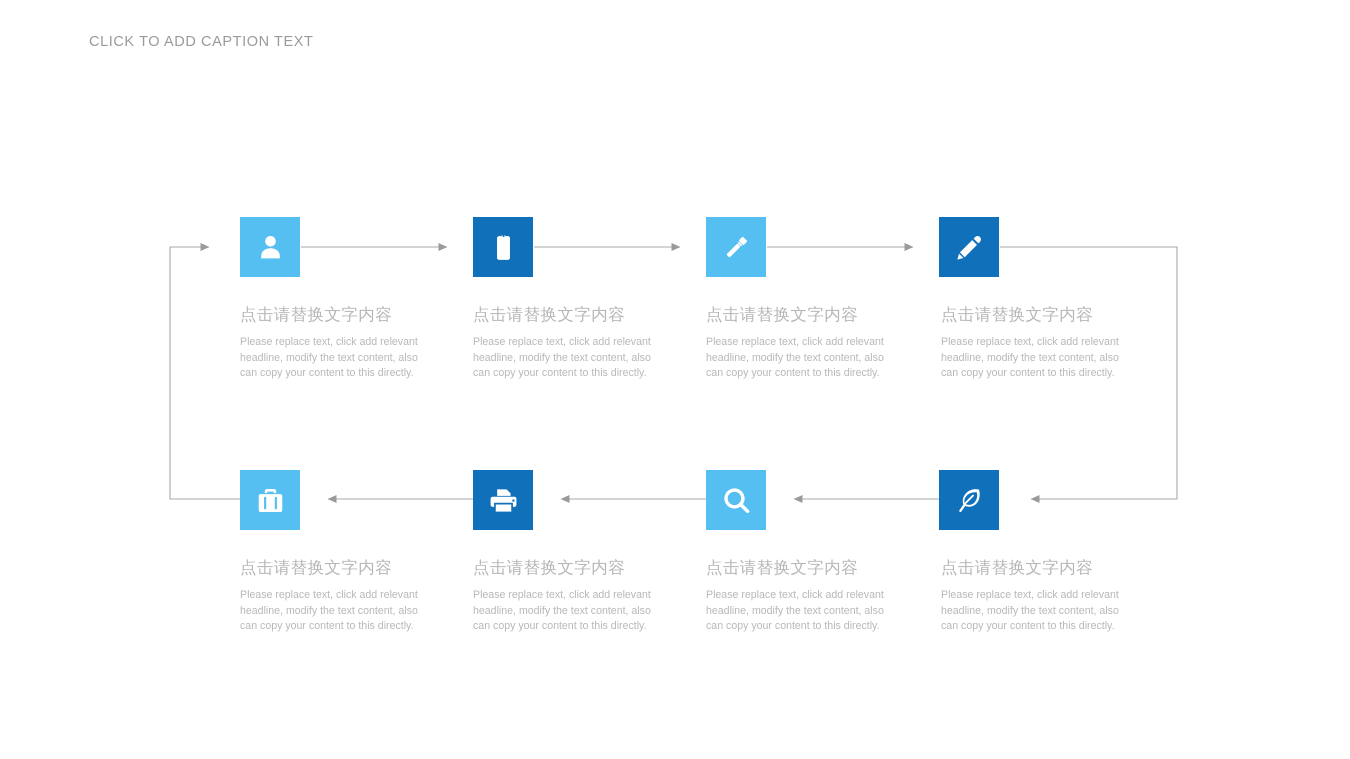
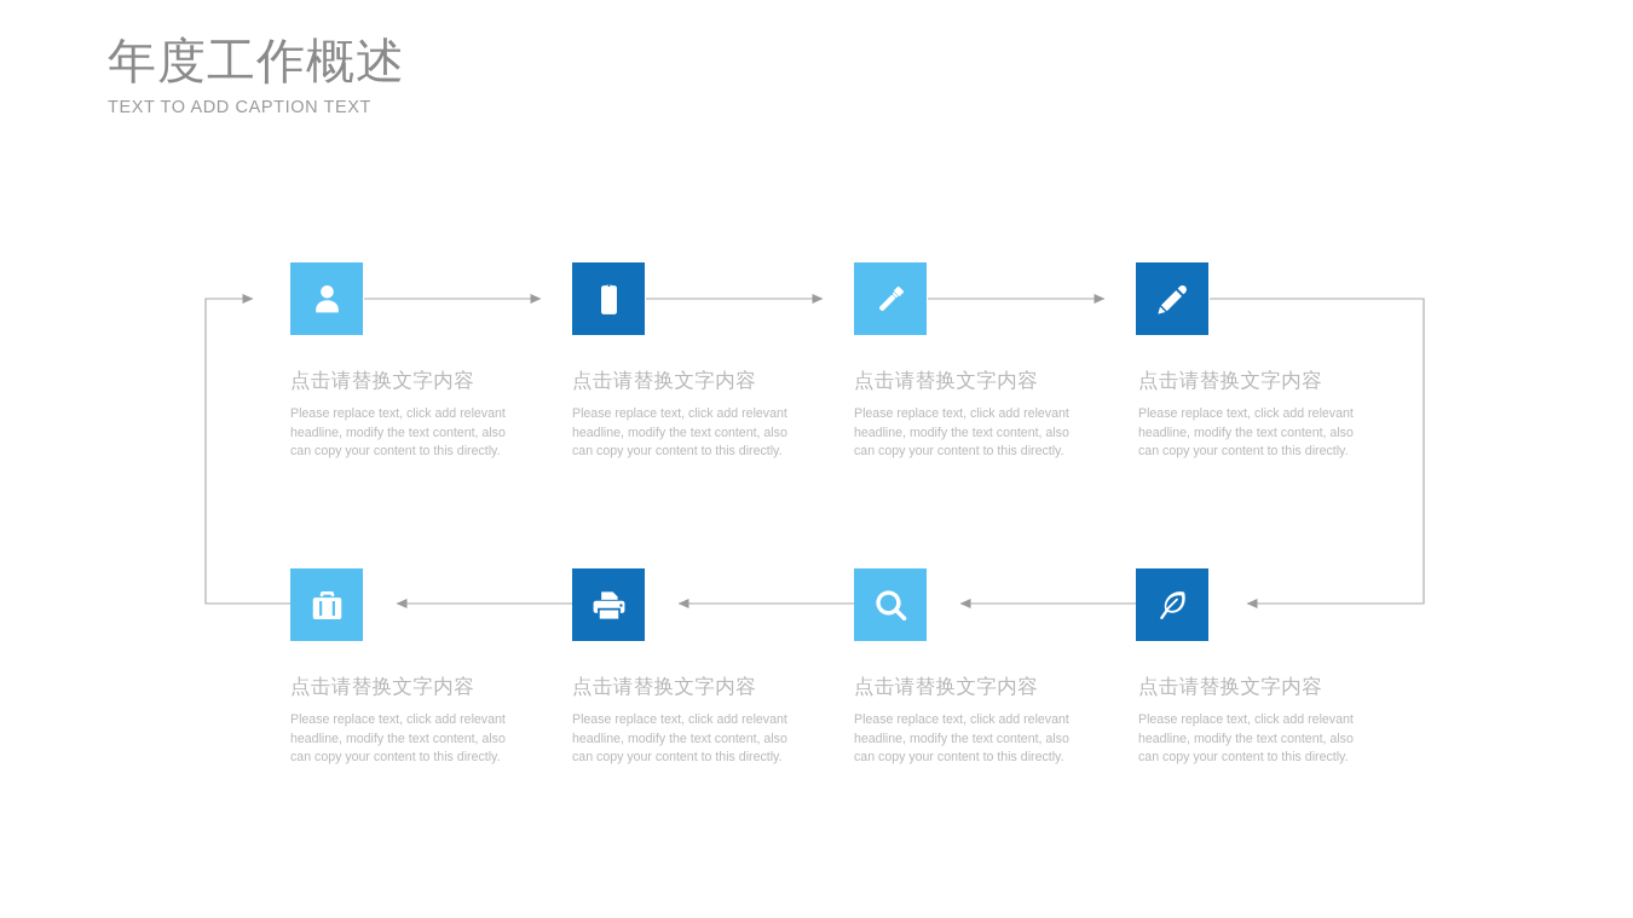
+ 年度工作概述
- CLICK TO ADD CAPTION TEXT
+ TEXT TO ADD CAPTION TEXT
  点击请替换文字内容
  Please replace text, click add relevant headline, modify the text content, also can copy your content to this directly.
  点击请替换文字内容
  Please replace text, click add relevant headline, modify the text content, also can copy your content to this directly.
  点击请替换文字内容
  Please replace text, click add relevant headline, modify the text content, also can copy your content to this directly.
  点击请替换文字内容
  Please replace text, click add relevant headline, modify the text content, also can copy your content to this directly.
  点击请替换文字内容
  Please replace text, click add relevant headline, modify the text content, also can copy your content to this directly.
  点击请替换文字内容
  Please replace text, click add relevant headline, modify the text content, also can copy your content to this directly.
  点击请替换文字内容
  Please replace text, click add relevant headline, modify the text content, also can copy your content to this directly.
  点击请替换文字内容
  Please replace text, click add relevant headline, modify the text content, also can copy your content to this directly.
